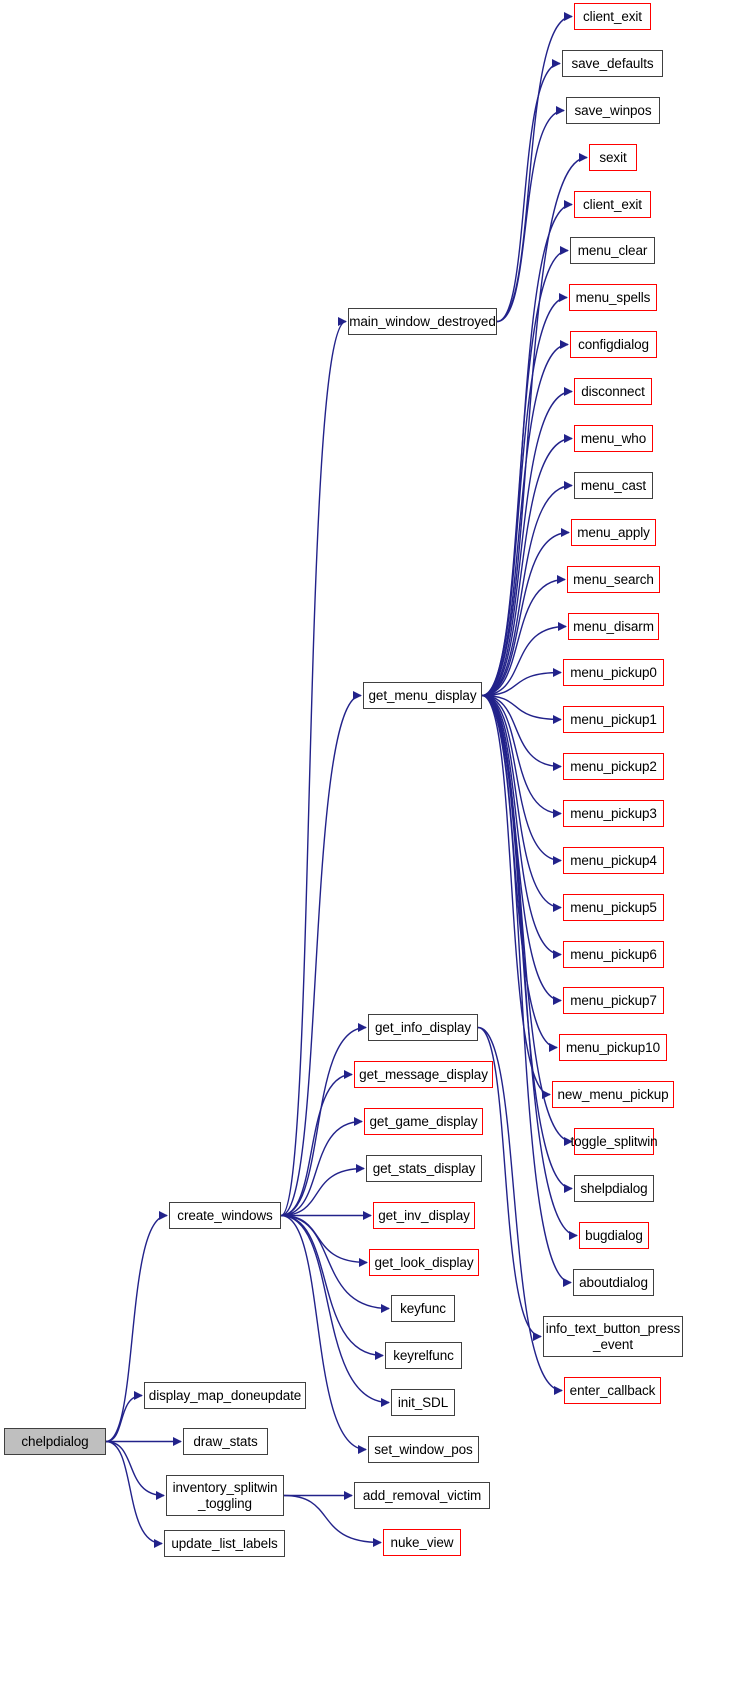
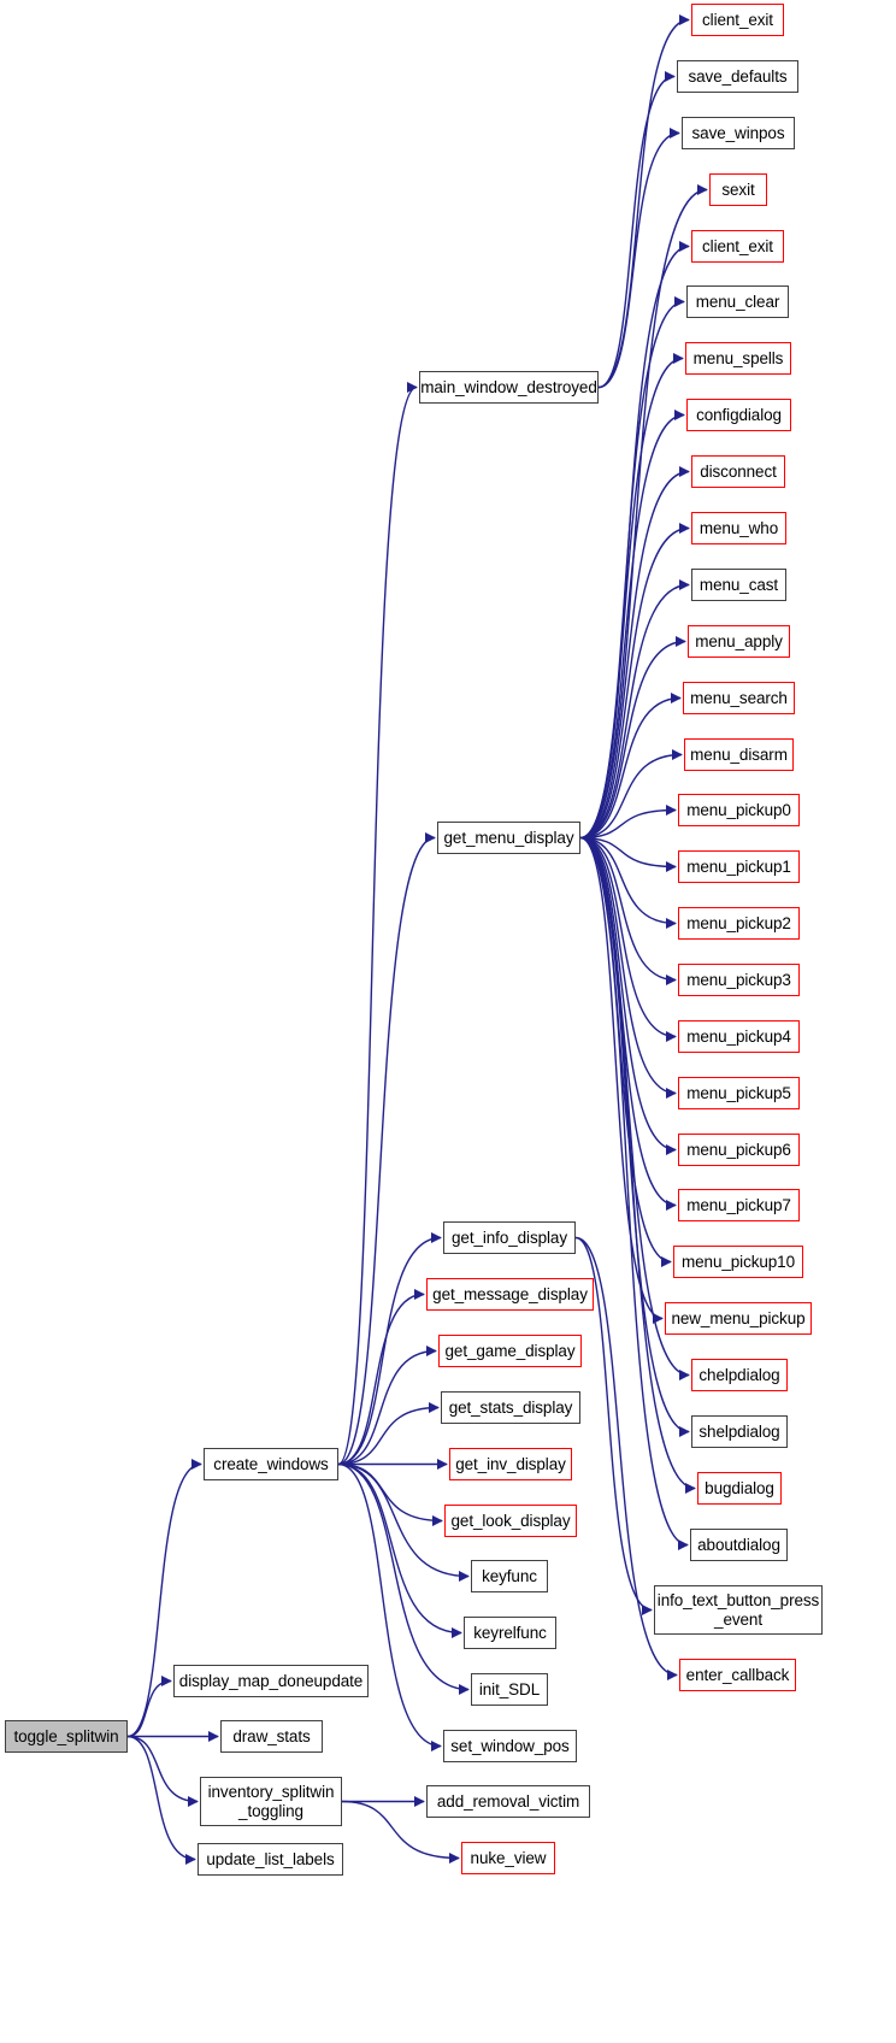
- chelpdialog
+ toggle_splitwin
  create_windows
  display_map_doneupdate
  draw_stats
  inventory_splitwin
  _toggling
  update_list_labels
  add_removal_victim
  nuke_view
  main_window_destroyed
  get_menu_display
  get_info_display
  get_message_display
  get_game_display
  get_stats_display
  get_inv_display
  get_look_display
  keyfunc
  keyrelfunc
  init_SDL
  set_window_pos
  client_exit
  save_defaults
  save_winpos
  sexit
  client_exit
  menu_clear
  menu_spells
  configdialog
  disconnect
  menu_who
  menu_cast
  menu_apply
  menu_search
  menu_disarm
  menu_pickup0
  menu_pickup1
  menu_pickup2
  menu_pickup3
  menu_pickup4
  menu_pickup5
  menu_pickup6
  menu_pickup7
  menu_pickup10
  new_menu_pickup
- toggle_splitwin
+ chelpdialog
  shelpdialog
  bugdialog
  aboutdialog
  info_text_button_press
  _event
  enter_callback
